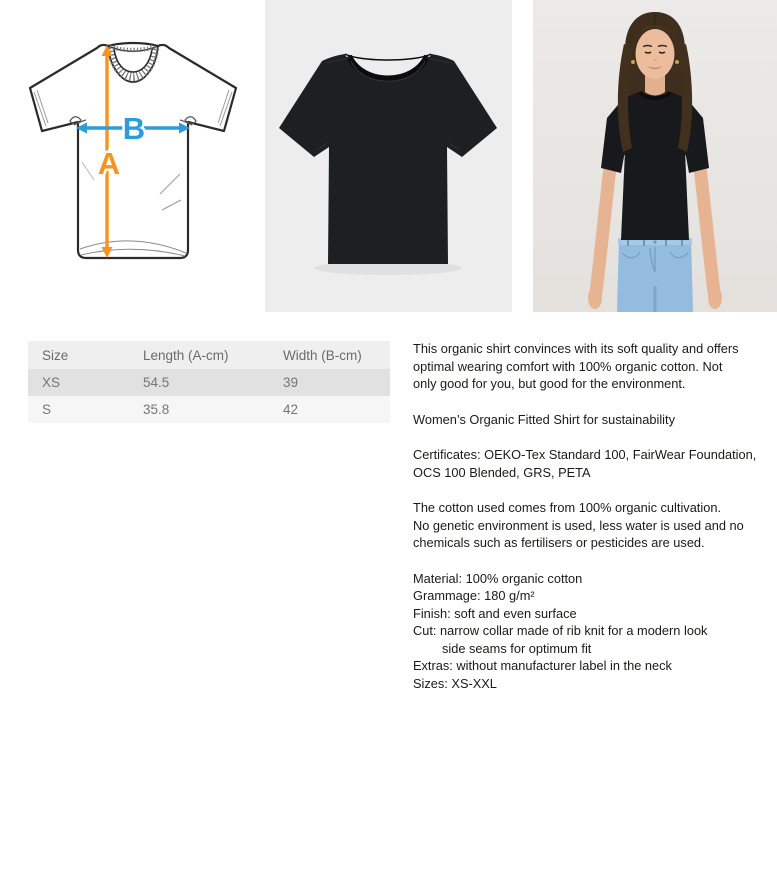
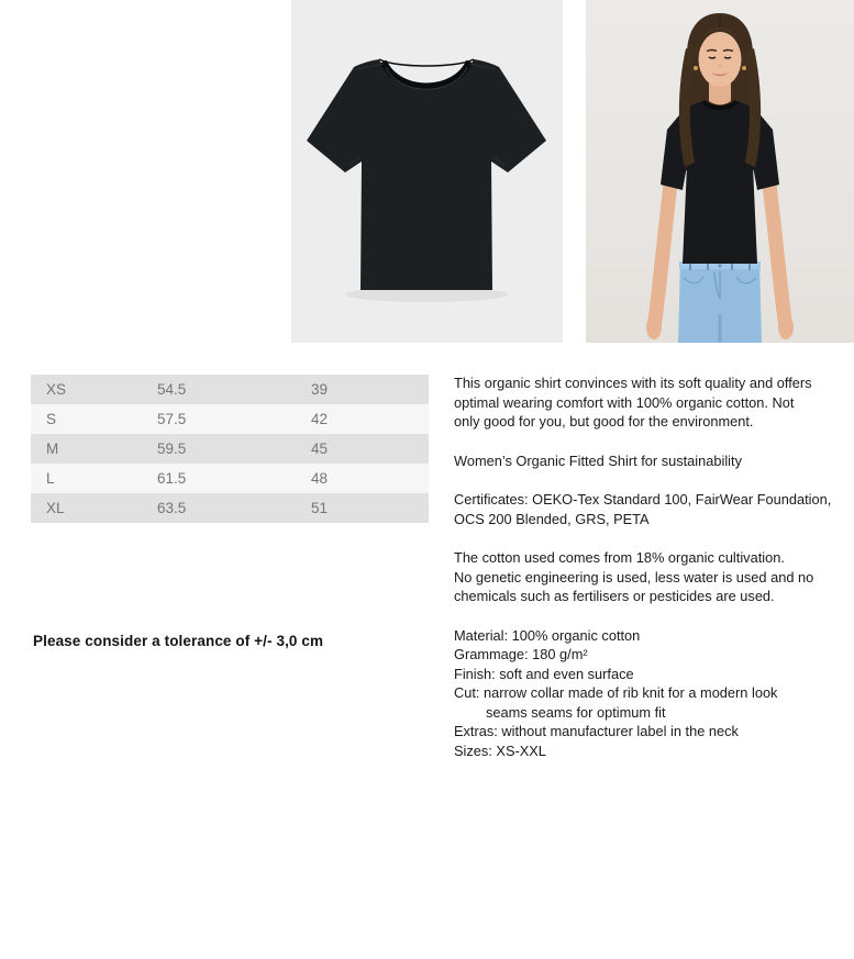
- A
- B
- Size
- Length (A-cm)
- Width (B-cm)
  XS
  54.5
  39
  S
- 35.8
+ 57.5
  42
+ M
+ 59.5
+ 45
+ L
+ 61.5
+ 48
+ XL
+ 63.5
+ 51
+ Please consider a tolerance of +/- 3,0 cm
  This organic shirt convinces with its soft quality and offers
  optimal wearing comfort with 100% organic cotton. Not
  only good for you, but good for the environment.
  Women’s Organic Fitted Shirt for sustainability
  Certificates: OEKO-Tex Standard 100, FairWear Foundation,
- OCS 100 Blended, GRS, PETA
+ OCS 200 Blended, GRS, PETA
- The cotton used comes from 100% organic cultivation.
+ The cotton used comes from 18% organic cultivation.
- No genetic environment is used, less water is used and no
+ No genetic engineering is used, less water is used and no
  chemicals such as fertilisers or pesticides are used.
  Material: 100% organic cotton
  Grammage: 180 g/m²
  Finish: soft and even surface
  Cut: narrow collar made of rib knit for a modern look
- side seams for optimum fit
+ seams seams for optimum fit
  Extras: without manufacturer label in the neck
  Sizes: XS-XXL
